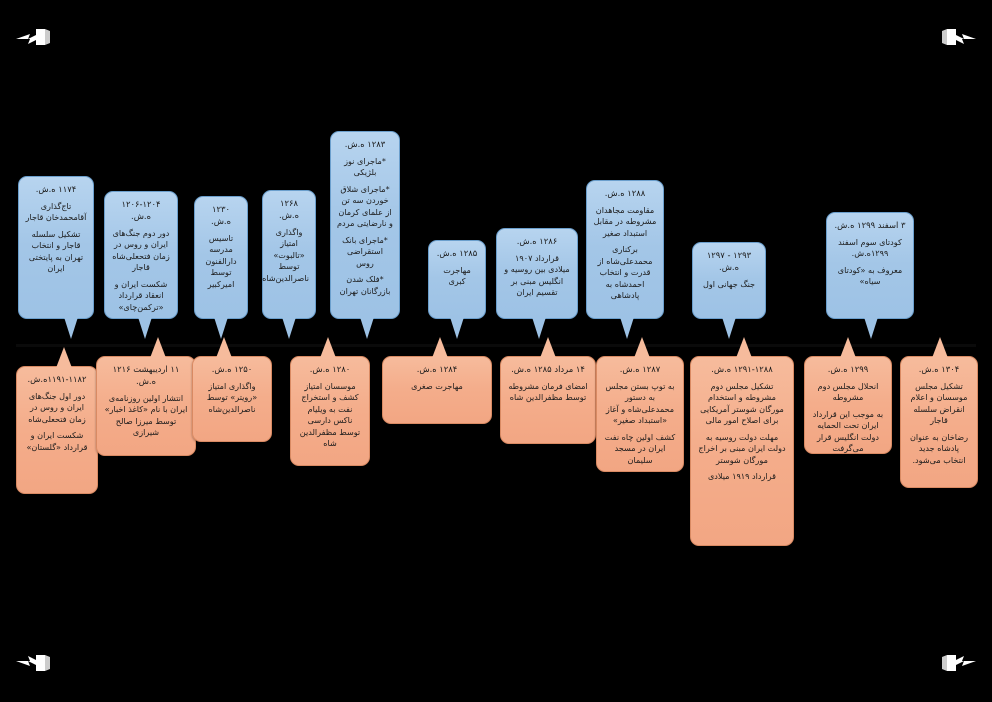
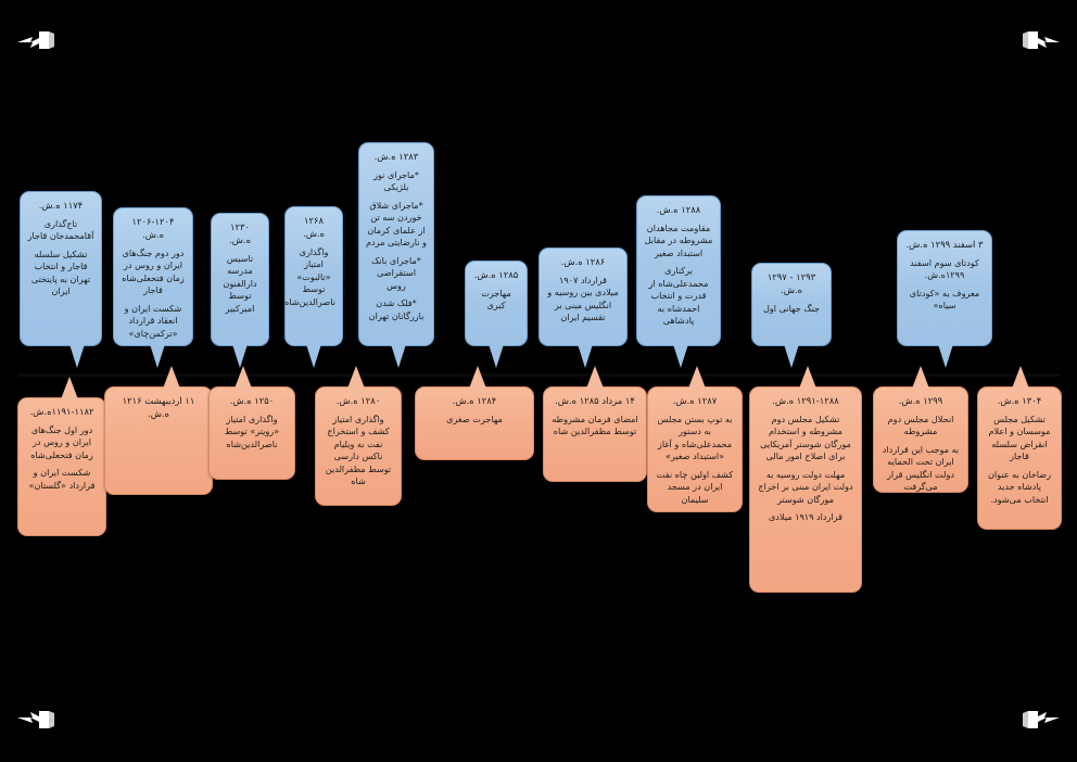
  ۱۱۷۴ ه.ش.
  تاج‌گذاری آقامحمدخان قاجار
  تشکیل سلسله قاجار و انتخاب تهران به پایتختی ایران
  ۱۲۰۶-۱۲۰۴ ه.ش.
  دور دوم جنگ‌های ایران و روس در زمان فتحعلی‌شاه قاجار
  شکست ایران و انعقاد قرارداد «ترکمن‌چای»
  ۱۲۳۰ ه.ش.
  تاسیس مدرسه دارالفنون توسط امیرکبیر
  ۱۲۶۸ ه.ش.
  واگذاری امتیاز «تالبوت» توسط ناصرالدین‌شاه
  ۱۲۸۳ ه.ش.
  *ماجرای نوز بلژیکی
  *ماجرای شلاق خوردن سه تن از علمای کرمان و نارضایتی مردم
  *ماجرای بانک استقراضی روس
  *فلک شدن بازرگانان تهران
  ۱۲۸۵ ه.ش.
  مهاجرت کبری
  ۱۲۸۶ ه.ش.
  قرارداد ۱۹۰۷ میلادی بین روسیه و انگلیس مبنی بر تقسیم ایران
  ۱۲۸۸ ه.ش.
  مقاومت مجاهدان مشروطه در مقابل استبداد صغیر
  برکناری محمدعلی‌شاه از قدرت و انتخاب احمدشاه به پادشاهی
  ۱۲۹۳ - ۱۲۹۷ ه.ش.
  جنگ جهانی اول
  ۳ اسفند ۱۲۹۹ ه.ش.
  کودتای سوم اسفند ۱۲۹۹ه.ش.
  معروف به «کودتای سیاه»
  ۱۱۹۱-۱۱۸۲ه.ش.
  دور اول جنگ‌های ایران و روس در زمان فتحعلی‌شاه
  شکست ایران و قرارداد «گلستان»
  ۱۱ اردیبهشت ۱۲۱۶ ه.ش.
- انتشار اولین روزنامه‌ی ایران با نام «کاغذ اخبار» توسط میرزا صالح شیرازی
  ۱۲۵۰ ه.ش.
  واگذاری امتیاز «رویتر» توسط ناصرالدین‌شاه
  ۱۲۸۰ ه.ش.
- موسسان امتیاز کشف و استخراج نفت به ویلیام ناکس دارسی توسط مظفرالدین شاه
+ واگذاری امتیاز کشف و استخراج نفت به ویلیام ناکس دارسی توسط مظفرالدین شاه
  ۱۲۸۴ ه.ش.
  مهاجرت صغری
  ۱۴ مرداد ۱۲۸۵ ه.ش.
  امضای فرمان مشروطه توسط مظفرالدین شاه
  ۱۲۸۷ ه.ش.
  به توپ بستن مجلس به دستور محمدعلی‌شاه و آغاز «استبداد صغیر»
  کشف اولین چاه نفت ایران در مسجد سلیمان
  ۱۲۹۱-۱۲۸۸ ه.ش.
  تشکیل مجلس دوم مشروطه و استخدام مورگان شوستر آمریکایی برای اصلاح امور مالی
  مهلت دولت روسیه به دولت ایران مبنی بر اخراج مورگان شوستر
  قرارداد ۱۹۱۹ میلادی
  ۱۲۹۹ ه.ش.
  انحلال مجلس دوم مشروطه
  به موجب این قرارداد ایران تحت الحمایه دولت انگلیس قرار می‌گرفت
  ۱۳۰۴ ه.ش.
  تشکیل مجلس موسسان و اعلام انقراض سلسله قاجار
  رضاخان به عنوان پادشاه جدید انتخاب می‌شود.
